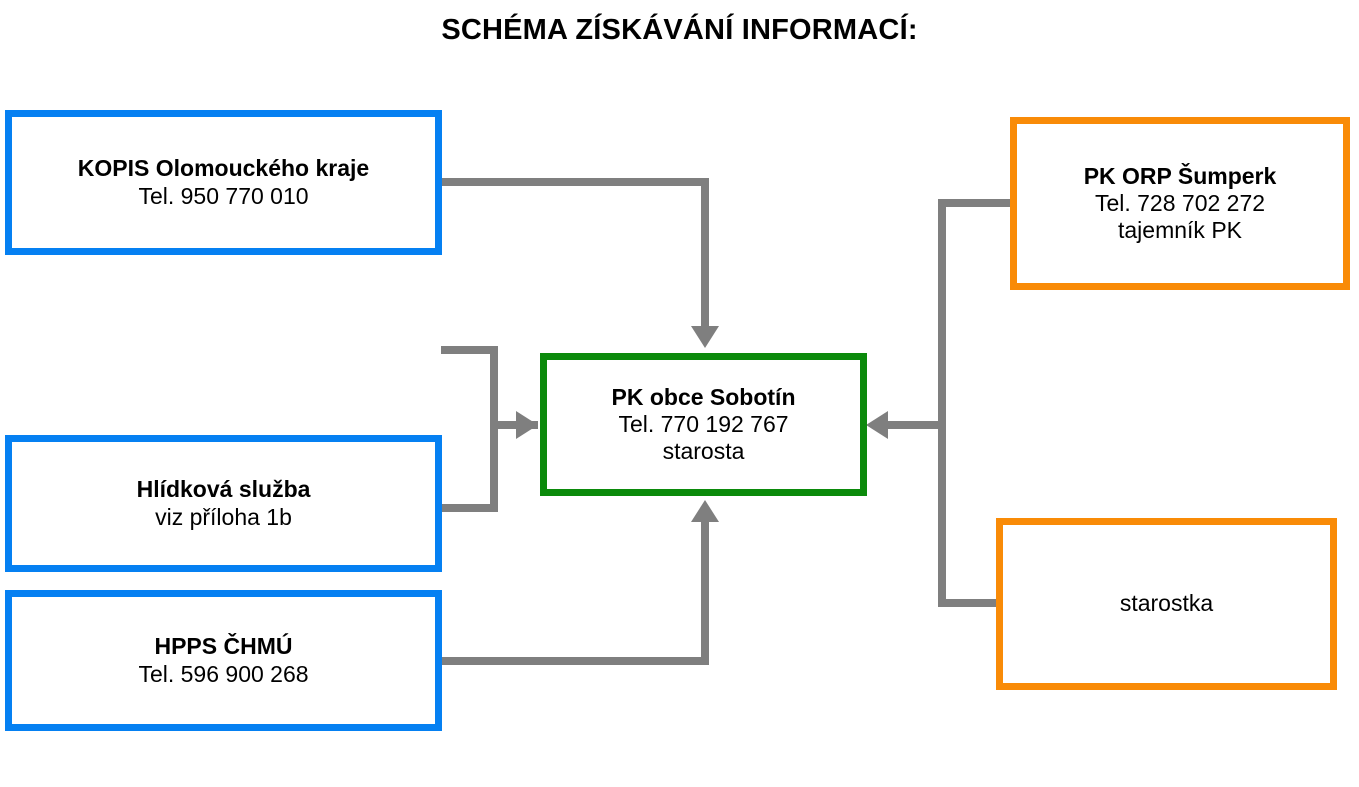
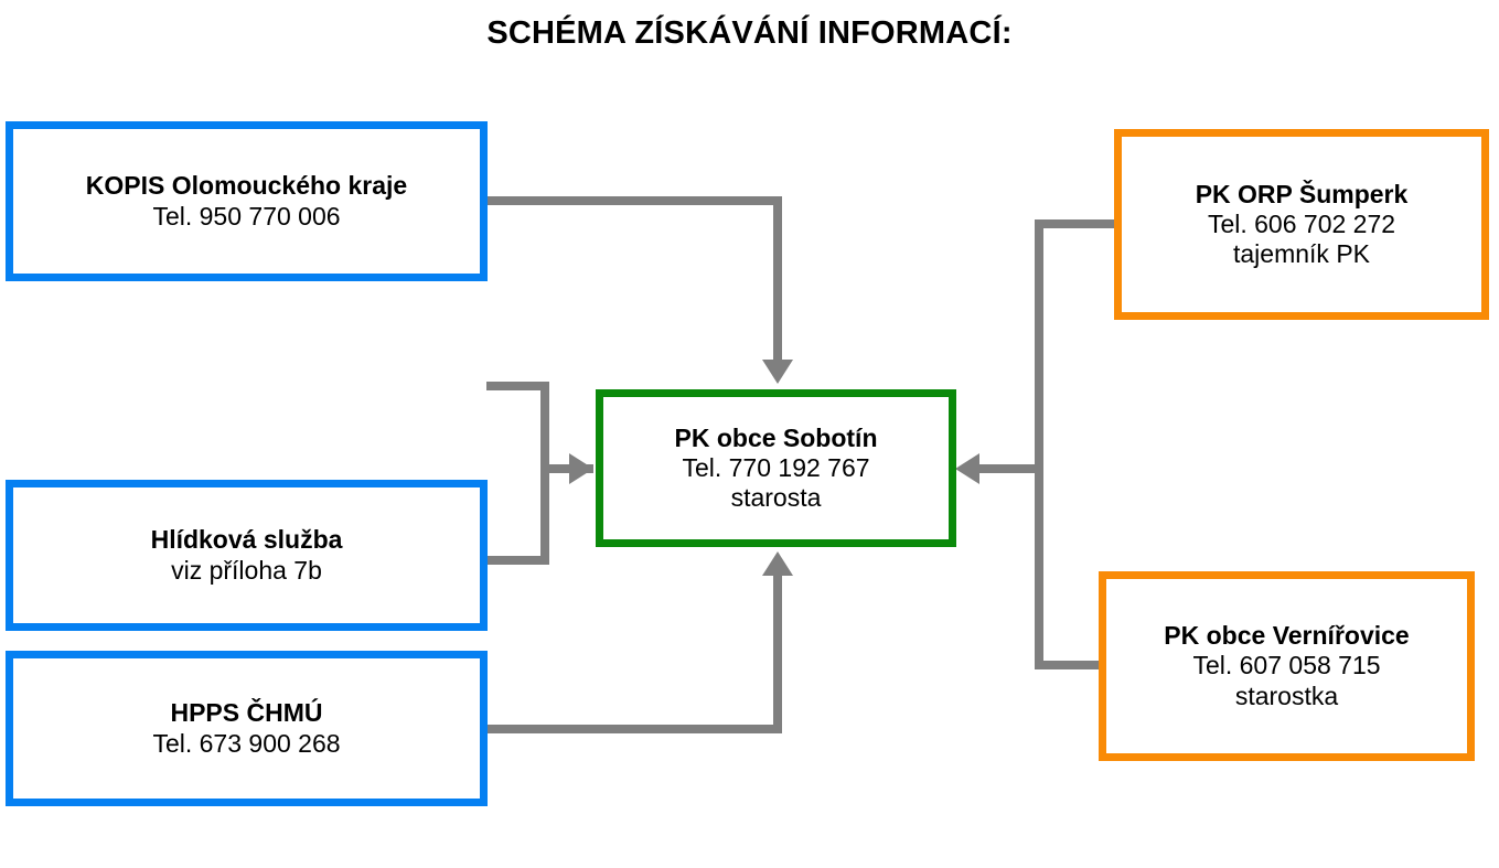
  SCHÉMA ZÍSKÁVÁNÍ INFORMACÍ:
  KOPIS Olomouckého kraje
- Tel. 950 770 010
+ Tel. 950 770 006
  Hlídková služba
- viz příloha 1b
+ viz příloha 7b
  HPPS ČHMÚ
- Tel. 596 900 268
+ Tel. 673 900 268
  PK obce Sobotín
  Tel. 770 192 767
  starosta
  PK ORP Šumperk
- Tel. 728 702 272
+ Tel. 606 702 272
  tajemník PK
+ PK obce Vernířovice
+ Tel. 607 058 715
  starostka
